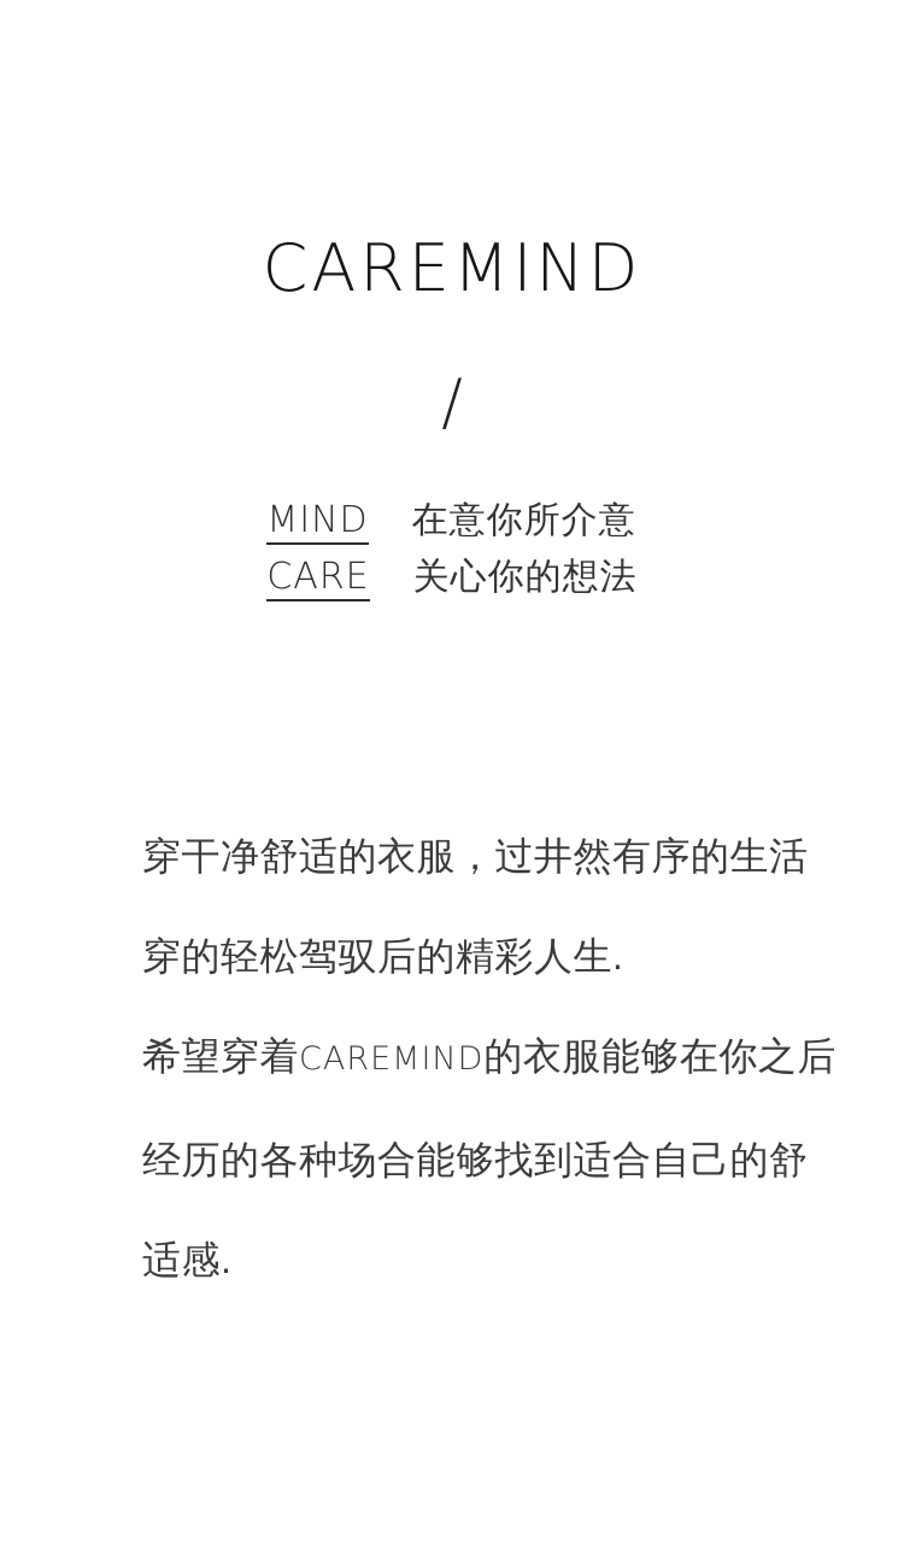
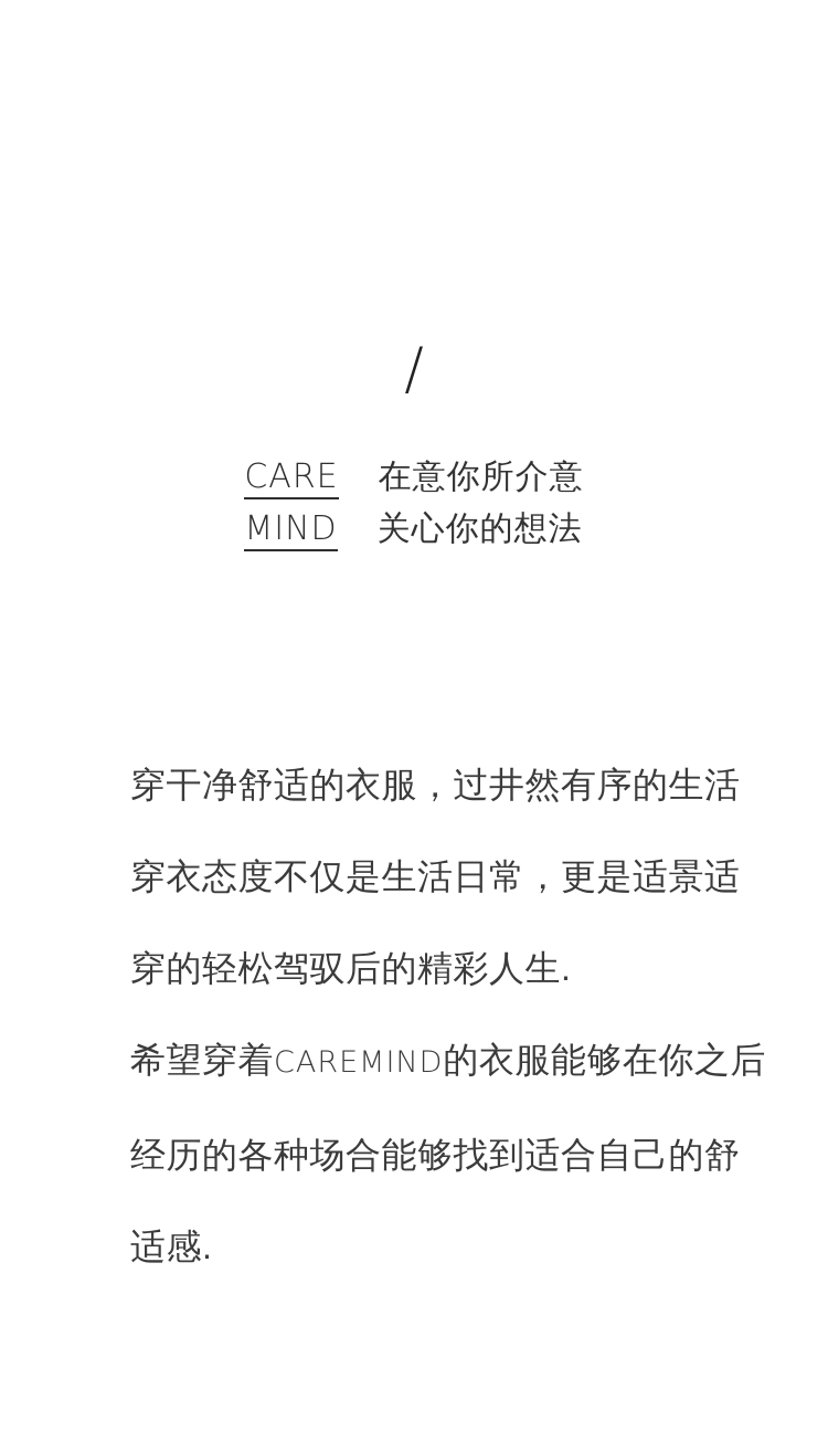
- CAREMIND
  /
- MIND
+ CARE
  在意你所介意
- CARE
+ MIND
  关心你的想法
  穿干净舒适的衣服，过井然有序的生活
+ 穿衣态度不仅是生活日常，更是适景适
  穿的轻松驾驭后的精彩人生.
  希望穿着CAREMIND的衣服能够在你之后
  经历的各种场合能够找到适合自己的舒
  适感.
